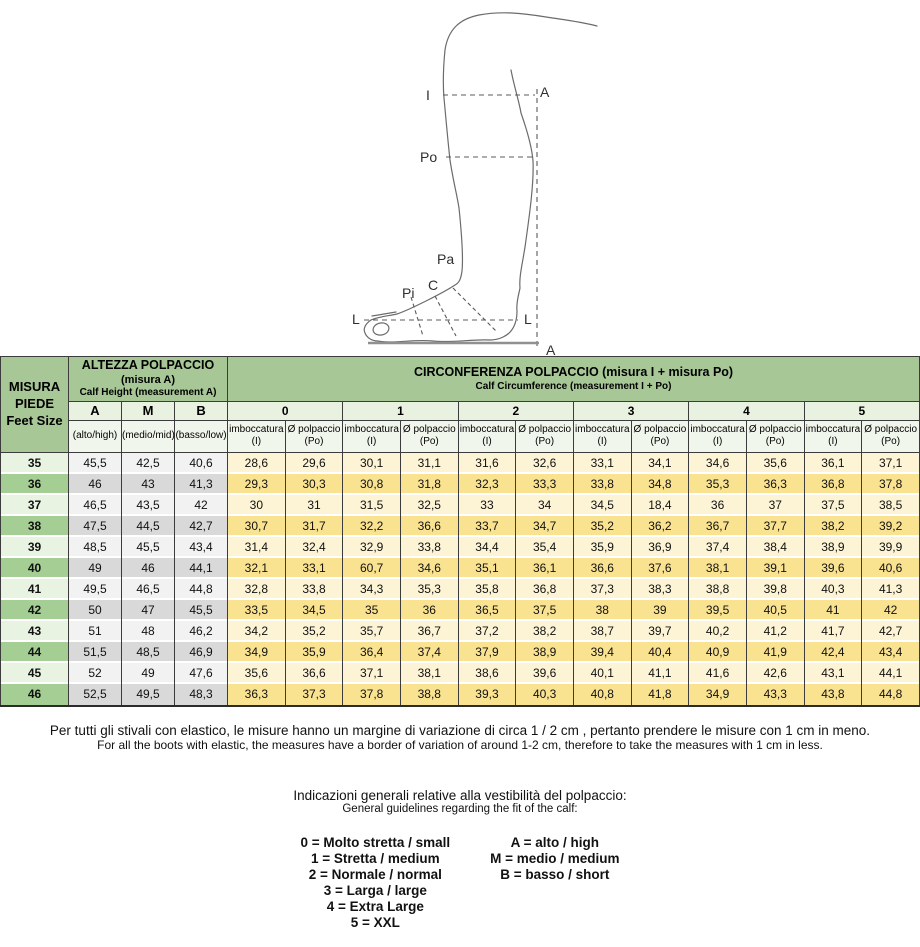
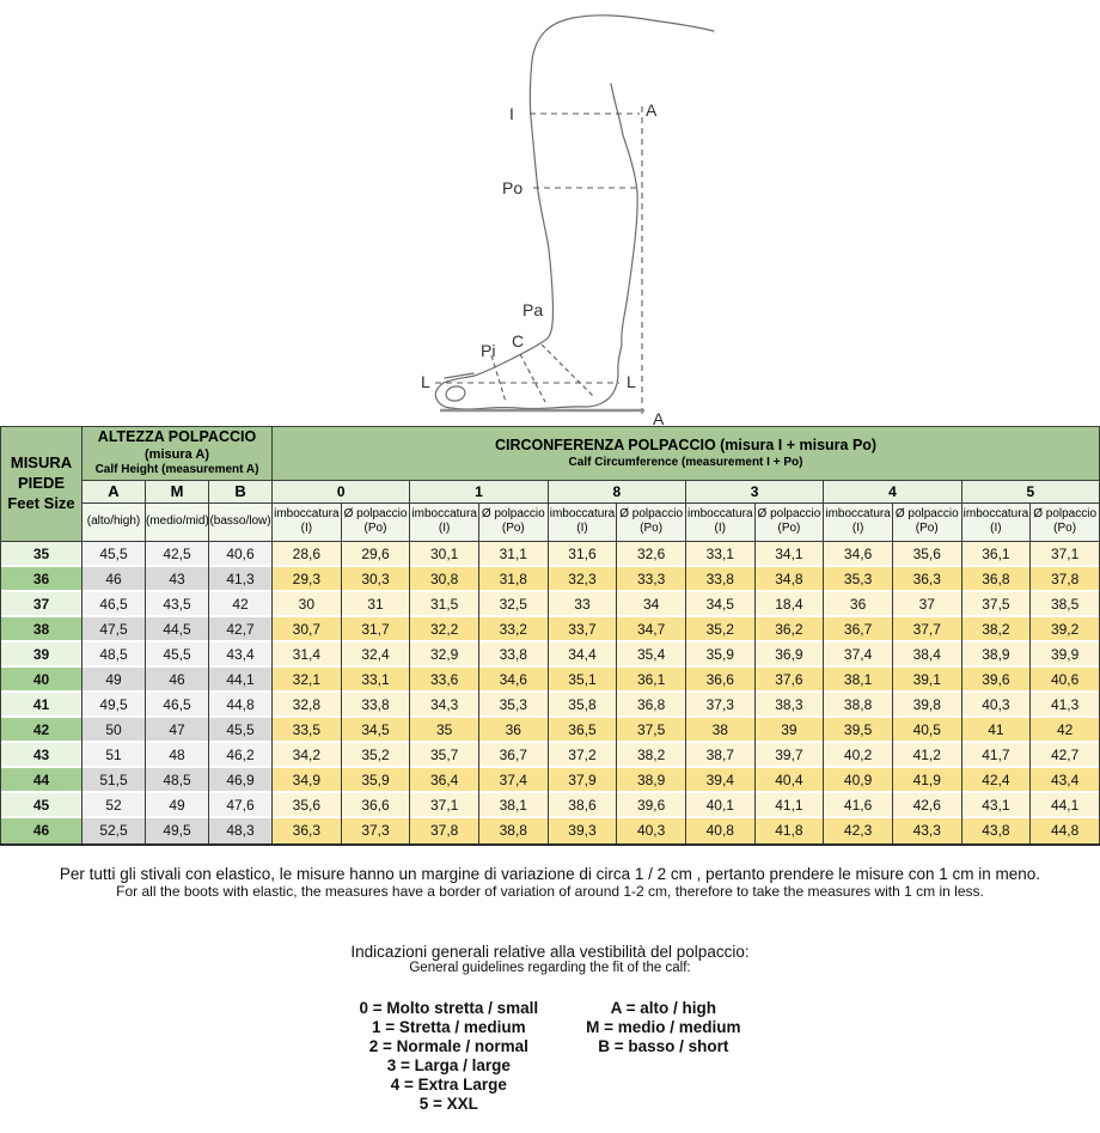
  I
  A
  Po
  Pa
  C
  Pi
  L
  L
  A
  MISURA PIEDE Feet Size	ALTEZZA POLPACCIO (misura A) Calf Height (measurement A)	CIRCONFERENZA POLPACCIO (misura I + misura Po) Calf Circumference (measurement I + Po)
- A	M	B	0	1	2	3	4	5
+ A	M	B	0	1	8	3	4	5
  (alto/high)	(medio/mid)	(basso/low)	imboccatura (I)	Ø polpaccio (Po)	imboccatura (I)	Ø polpaccio (Po)	imboccatura (I)	Ø polpaccio (Po)	imboccatura (I)	Ø polpaccio (Po)	imboccatura (I)	Ø polpaccio (Po)	imboccatura (I)	Ø polpaccio (Po)
  35	45,5	42,5	40,6	28,6	29,6	30,1	31,1	31,6	32,6	33,1	34,1	34,6	35,6	36,1	37,1
  36	46	43	41,3	29,3	30,3	30,8	31,8	32,3	33,3	33,8	34,8	35,3	36,3	36,8	37,8
  37	46,5	43,5	42	30	31	31,5	32,5	33	34	34,5	18,4	36	37	37,5	38,5
- 38	47,5	44,5	42,7	30,7	31,7	32,2	36,6	33,7	34,7	35,2	36,2	36,7	37,7	38,2	39,2
+ 38	47,5	44,5	42,7	30,7	31,7	32,2	33,2	33,7	34,7	35,2	36,2	36,7	37,7	38,2	39,2
  39	48,5	45,5	43,4	31,4	32,4	32,9	33,8	34,4	35,4	35,9	36,9	37,4	38,4	38,9	39,9
- 40	49	46	44,1	32,1	33,1	60,7	34,6	35,1	36,1	36,6	37,6	38,1	39,1	39,6	40,6
+ 40	49	46	44,1	32,1	33,1	33,6	34,6	35,1	36,1	36,6	37,6	38,1	39,1	39,6	40,6
  41	49,5	46,5	44,8	32,8	33,8	34,3	35,3	35,8	36,8	37,3	38,3	38,8	39,8	40,3	41,3
  42	50	47	45,5	33,5	34,5	35	36	36,5	37,5	38	39	39,5	40,5	41	42
  43	51	48	46,2	34,2	35,2	35,7	36,7	37,2	38,2	38,7	39,7	40,2	41,2	41,7	42,7
  44	51,5	48,5	46,9	34,9	35,9	36,4	37,4	37,9	38,9	39,4	40,4	40,9	41,9	42,4	43,4
  45	52	49	47,6	35,6	36,6	37,1	38,1	38,6	39,6	40,1	41,1	41,6	42,6	43,1	44,1
- 46	52,5	49,5	48,3	36,3	37,3	37,8	38,8	39,3	40,3	40,8	41,8	34,9	43,3	43,8	44,8
+ 46	52,5	49,5	48,3	36,3	37,3	37,8	38,8	39,3	40,3	40,8	41,8	42,3	43,3	43,8	44,8
  Per tutti gli stivali con elastico, le misure hanno un margine di variazione di circa 1 / 2 cm , pertanto prendere le misure con 1 cm in meno.
  For all the boots with elastic, the measures have a border of variation of around 1-2 cm, therefore to take the measures with 1 cm in less.
  Indicazioni generali relative alla vestibilità del polpaccio:
  General guidelines regarding the fit of the calf:
  0 = Molto stretta / small
  1 = Stretta / medium
  2 = Normale / normal
  3 = Larga / large
  4 = Extra Large
  5 = XXL
  A = alto / high
  M = medio / medium
  B = basso / short
